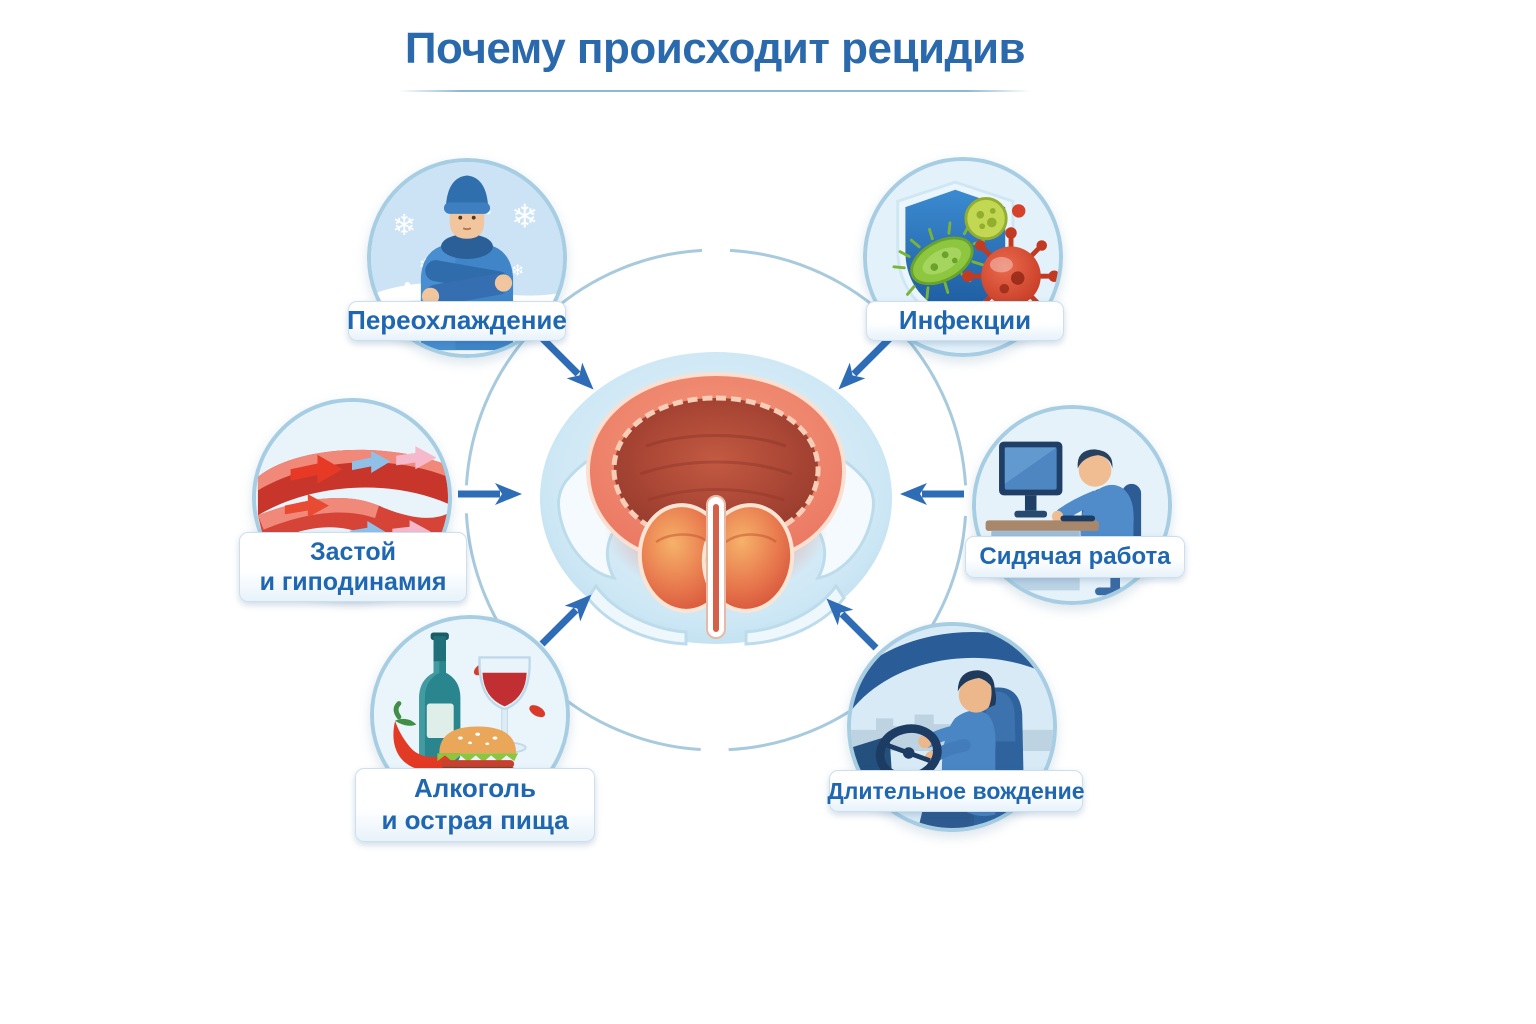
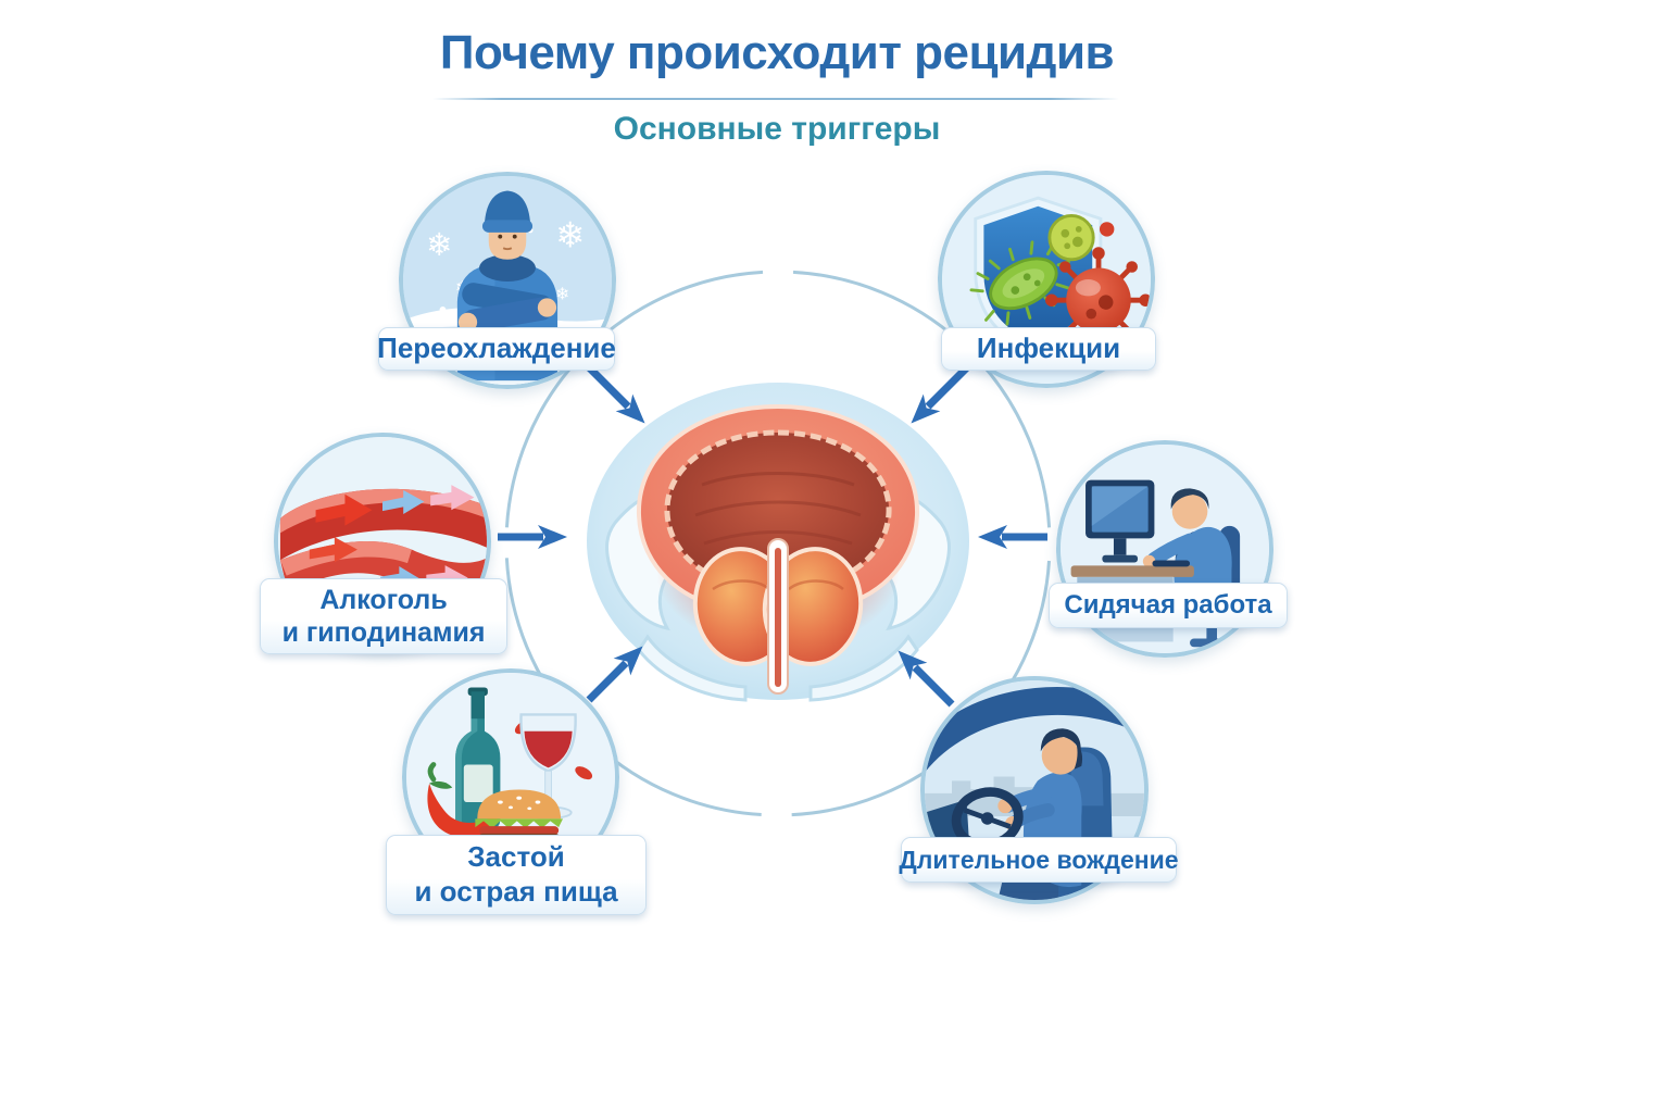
  Почему происходит рецидив
+ Основные триггеры
  ❄
  ❄
  ❄
  Переохлаждение
  Инфекции
- Застой
+ Алкоголь
  и гиподинамия
  Сидячая работа
- Алкоголь
+ Застой
  и острая пища
  Длительное вождение
